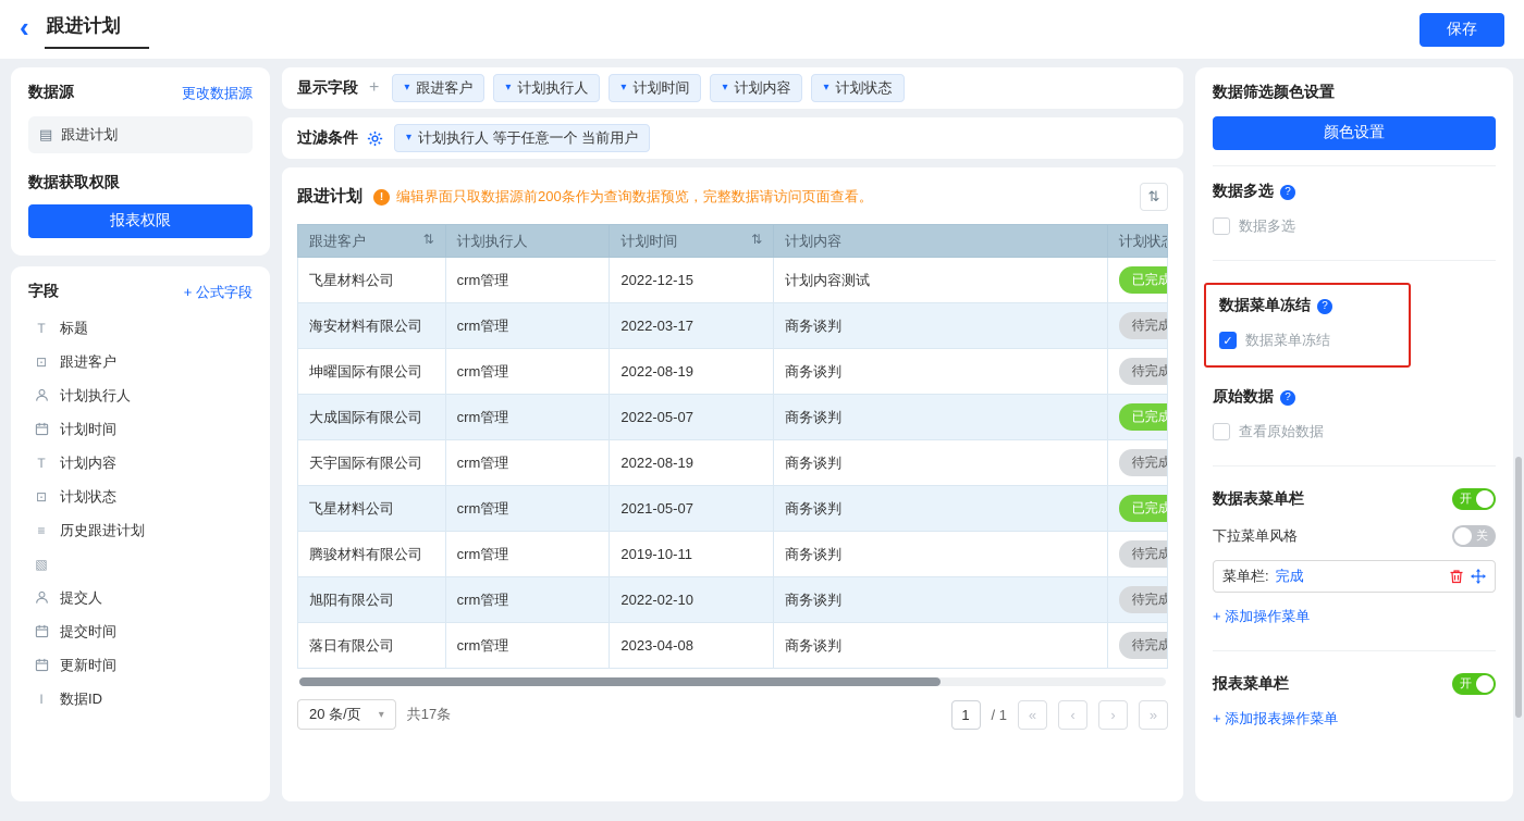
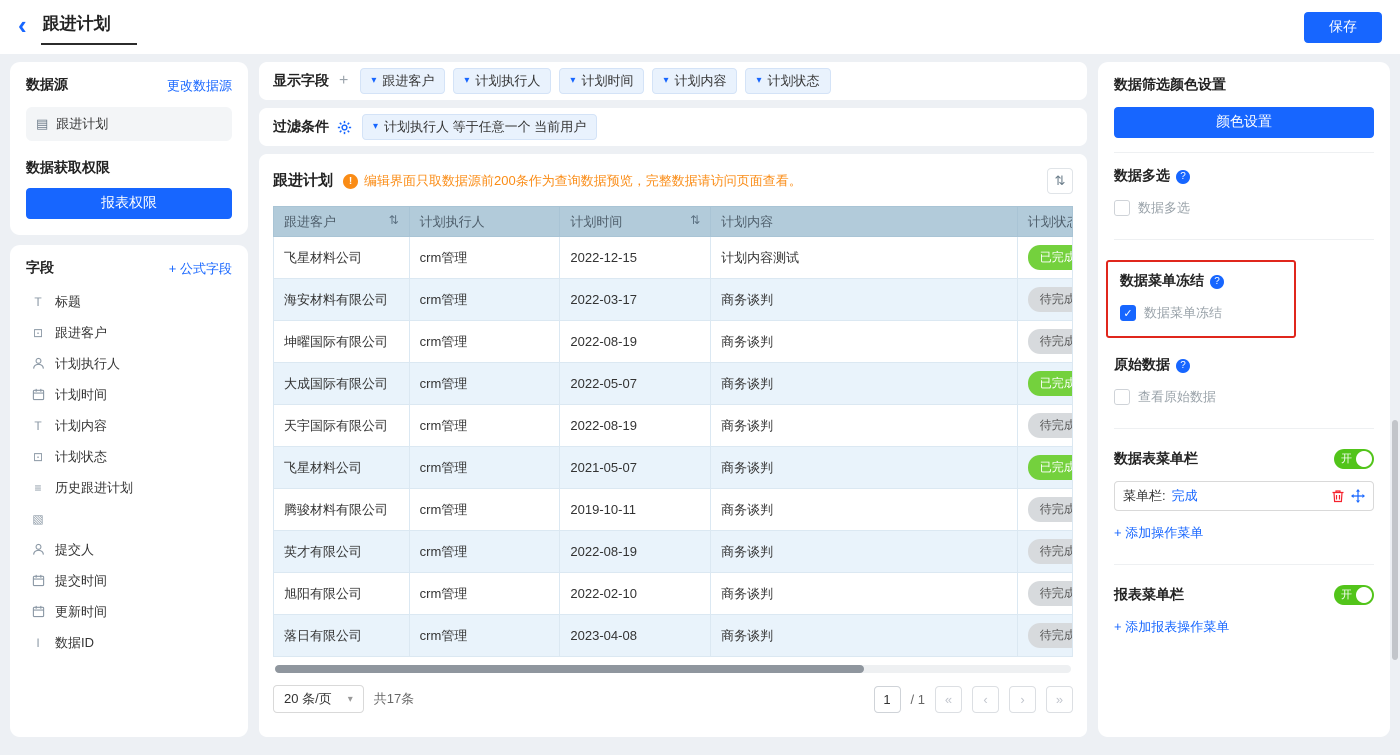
  ‹
  跟进计划
  保存
  数据源
  更改数据源
  ▤
  跟进计划
  数据获取权限
  报表权限
  字段
  + 公式字段
  T
  标题
  ⊡
  跟进客户
  计划执行人
  计划时间
  T
  计划内容
  ⊡
  计划状态
  ≡
  历史跟进计划
  ▧
  提交人
  提交时间
  更新时间
  I
  数据ID
  显示字段
  +
  ▾
  跟进客户
  ▾
  计划执行人
  ▾
  计划时间
  ▾
  计划内容
  ▾
  计划状态
  过滤条件
  ▾
  计划执行人 等于任意一个 当前用户
  跟进计划
  !
  编辑界面只取数据源前200条作为查询数据预览，完整数据请访问页面查看。
  ⇅
  跟进客户 ⇅	计划执行人	计划时间 ⇅	计划内容	计划状
  飞星材料公司	crm管理	2022-12-15	计划内容测试	已完成
  海安材料有限公司	crm管理	2022-03-17	商务谈判	待完成
  坤曜国际有限公司	crm管理	2022-08-19	商务谈判	待完成
  大成国际有限公司	crm管理	2022-05-07	商务谈判	已完成
  天宇国际有限公司	crm管理	2022-08-19	商务谈判	待完成
  飞星材料公司	crm管理	2021-05-07	商务谈判	已完成
  腾骏材料有限公司	crm管理	2019-10-11	商务谈判	待完成
+ 英才有限公司	crm管理	2022-08-19	商务谈判	待完成
  旭阳有限公司	crm管理	2022-02-10	商务谈判	待完成
  落日有限公司	crm管理	2023-04-08	商务谈判	待完成
  20 条/页
  ▾
  共17条
  1
  / 1
  «
  ‹
  ›
  »
  数据筛选颜色设置
  颜色设置
  数据多选
  ?
  数据多选
  数据菜单冻结
  ?
  ✓
  数据菜单冻结
  原始数据
  ?
  查看原始数据
  数据表菜单栏
  开
- 下拉菜单风格
- 关
  菜单栏:
  完成
  + 添加操作菜单
  报表菜单栏
  开
  + 添加报表操作菜单
